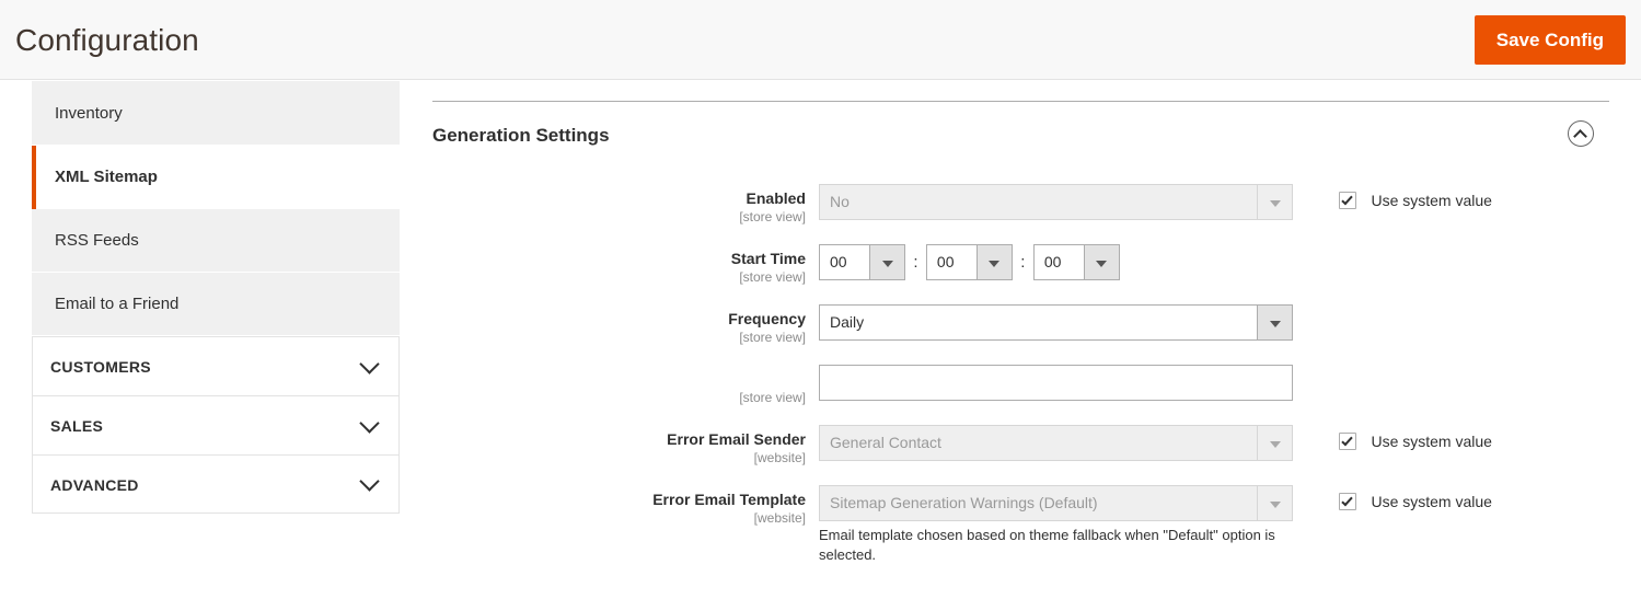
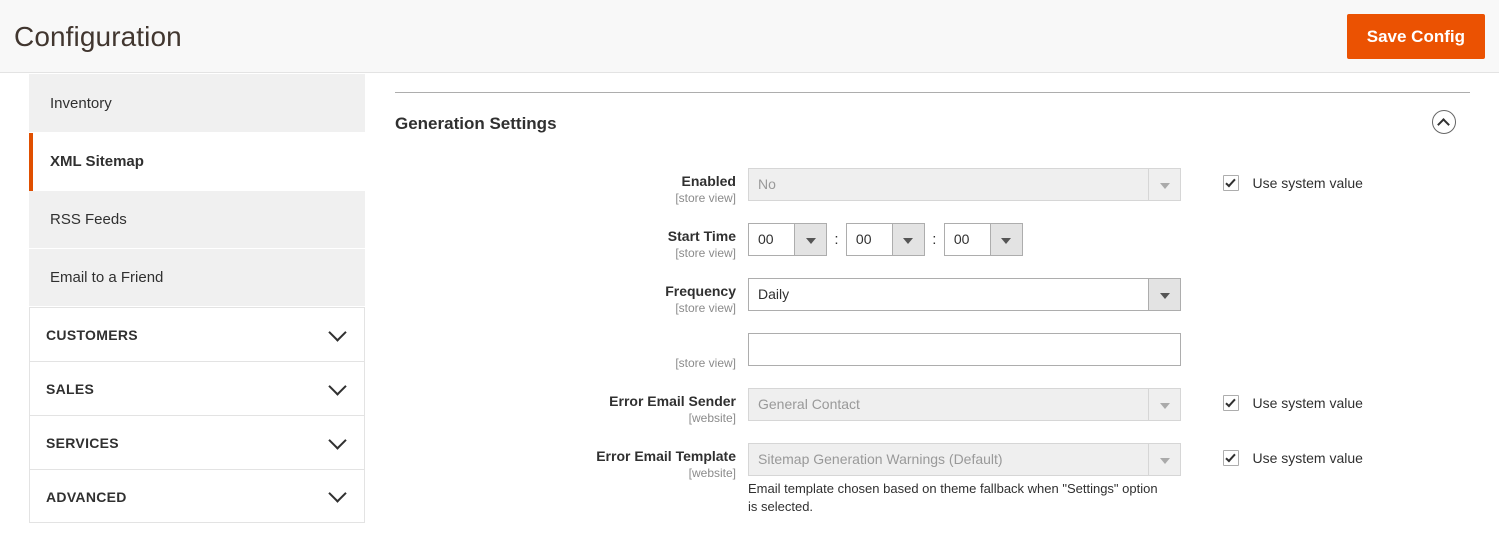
  Configuration
  Save Config
  Inventory
  XML Sitemap
  RSS Feeds
  Email to a Friend
  CUSTOMERS
  SALES
+ SERVICES
  ADVANCED
  Generation Settings
  Enabled
  [store view]
  No
  Use system value
  Start Time
  [store view]
  00
  :
  00
  :
  00
  Frequency
  [store view]
  Daily
  [store view]
  Error Email Sender
  [website]
  General Contact
  Use system value
  Error Email Template
  [website]
  Sitemap Generation Warnings (Default)
- Email template chosen based on theme fallback when "Default" option is selected.
+ Email template chosen based on theme fallback when "Settings" option is selected.
  Use system value
